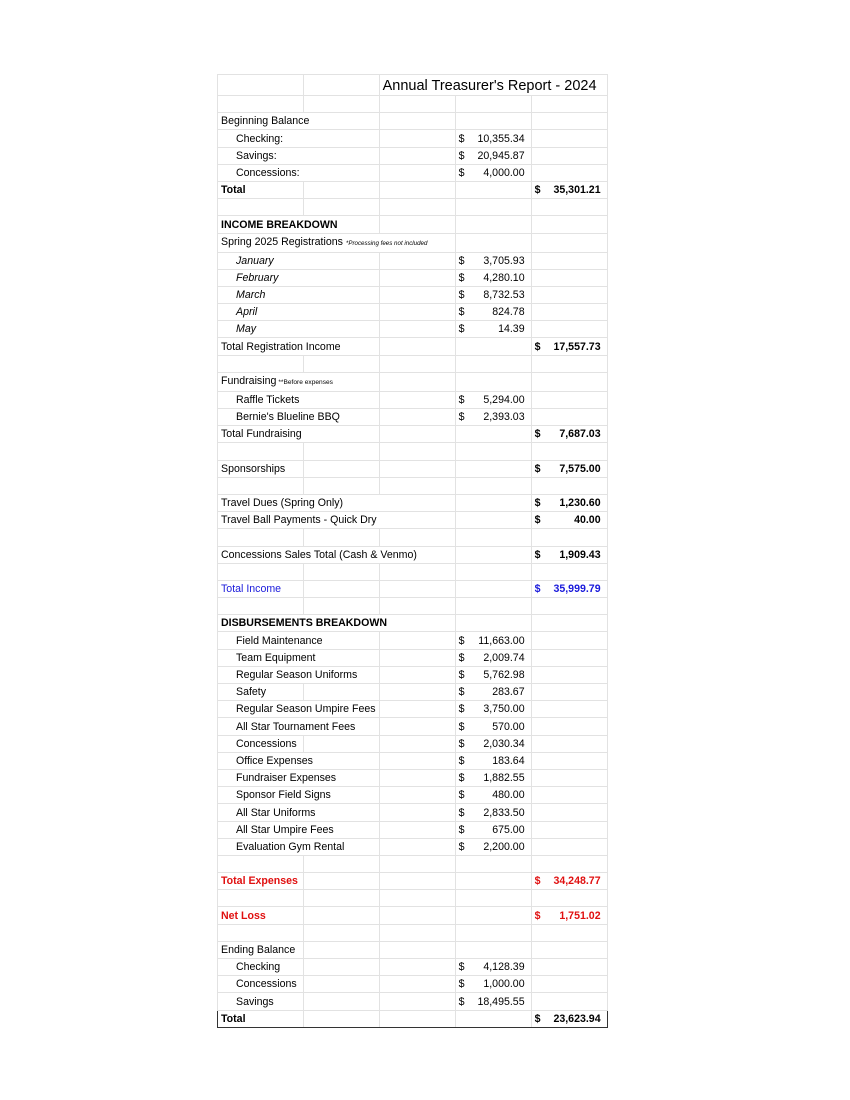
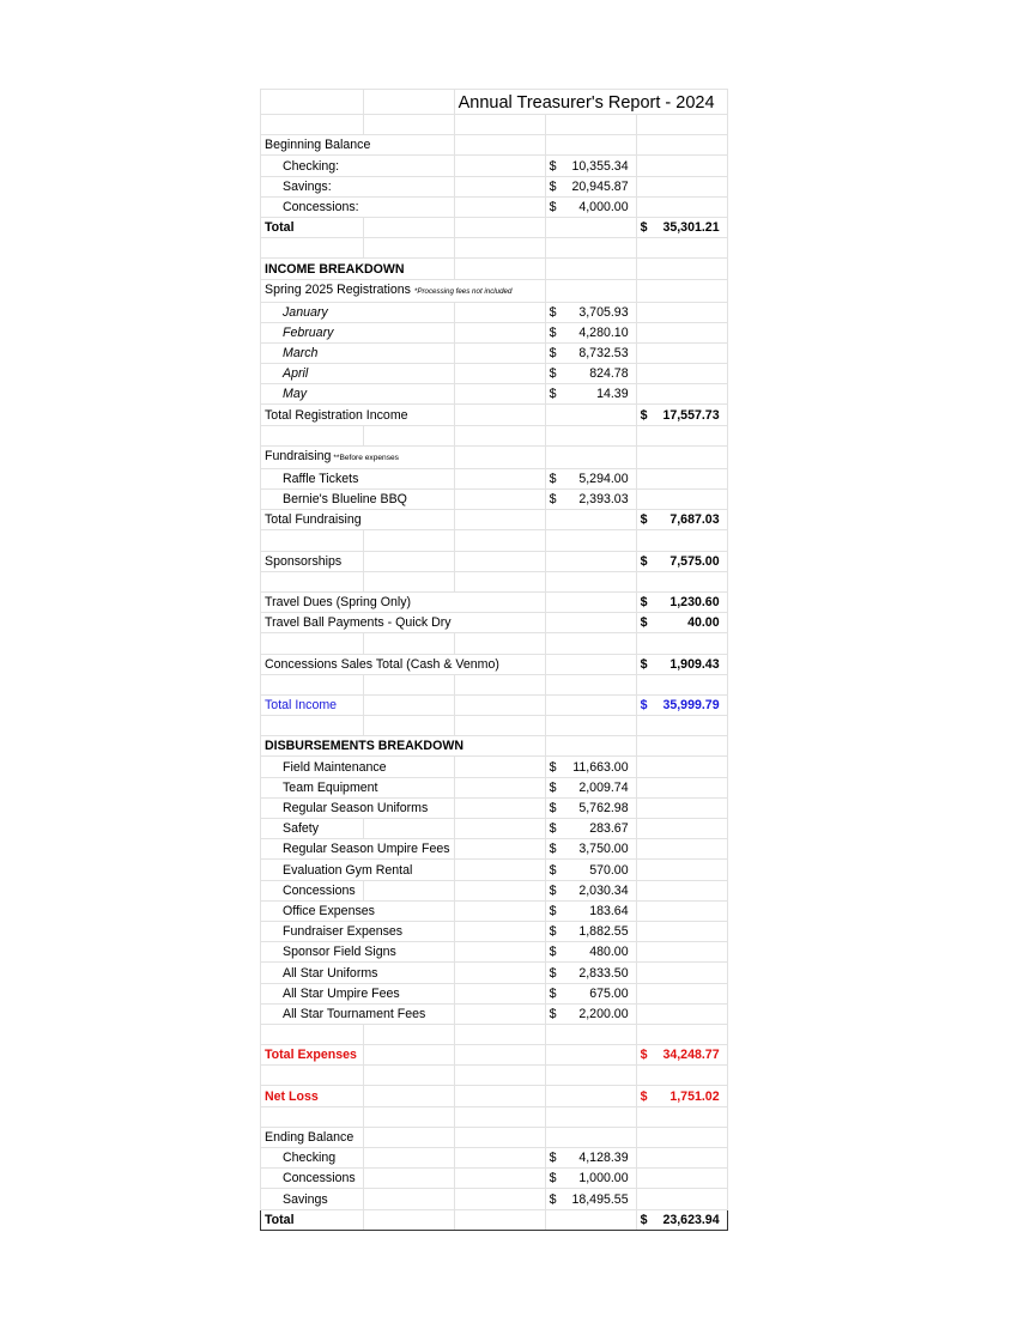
  		Annual Treasurer's Report - 2024
  Beginning Balance
  Checking:			$ 10,355.34
  Savings:			$ 20,945.87
  Concessions:			$ 4,000.00
  Total				$ 35,301.21
  INCOME BREAKDOWN
  January			$ 3,705.93
  February			$ 4,280.10
  March			$ 8,732.53
  April			$ 824.78
  May			$ 14.39
  Total Registration Income			$ 17,557.73
  Raffle Tickets			$ 5,294.00
  Bernie's Blueline BBQ		$ 2,393.03
  Total Fundraising			$ 7,687.03
  Sponsorships				$ 7,575.00
  Travel Dues (Spring Only)		$ 1,230.60
  Travel Ball Payments - Quick Dry		$ 40.00
  Concessions Sales Total (Cash & Venmo)		$ 1,909.43
  Total Income				$ 35,999.79
  DISBURSEMENTS BREAKDOWN
  Field Maintenance		$ 11,663.00
  Team Equipment		$ 2,009.74
  Regular Season Uniforms		$ 5,762.98
  Safety			$ 283.67
  Regular Season Umpire Fees		$ 3,750.00
- All Star Tournament Fees		$ 570.00
+ Evaluation Gym Rental		$ 570.00
  Concessions			$ 2,030.34
  Office Expenses		$ 183.64
  Fundraiser Expenses		$ 1,882.55
  Sponsor Field Signs		$ 480.00
  All Star Uniforms		$ 2,833.50
  All Star Umpire Fees		$ 675.00
- Evaluation Gym Rental		$ 2,200.00
+ All Star Tournament Fees		$ 2,200.00
  Total Expenses				$ 34,248.77
  Net Loss				$ 1,751.02
  Ending Balance
  Checking			$ 4,128.39
  Concessions			$ 1,000.00
  Savings			$ 18,495.55
  Total				$ 23,623.94
